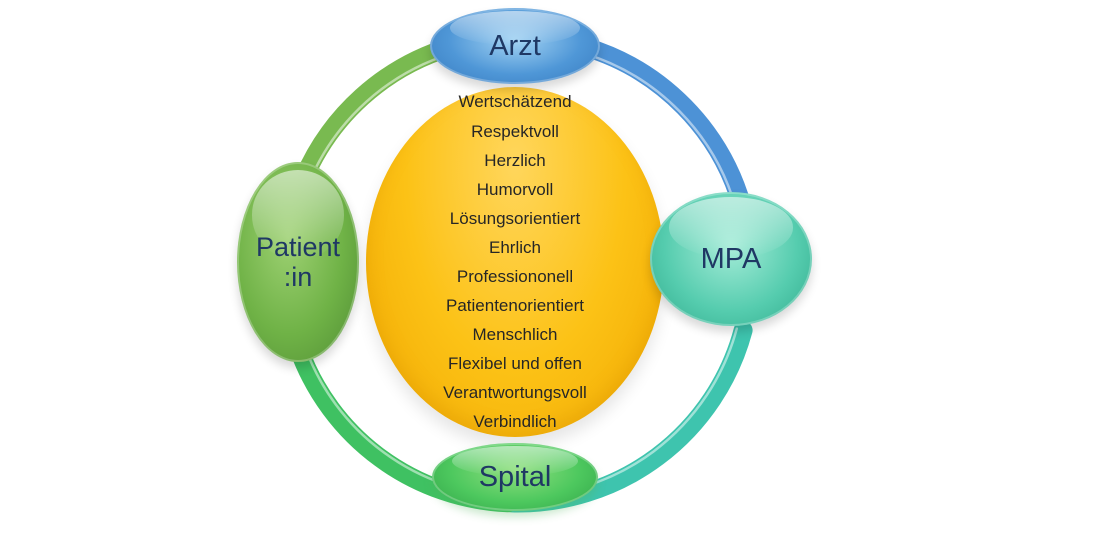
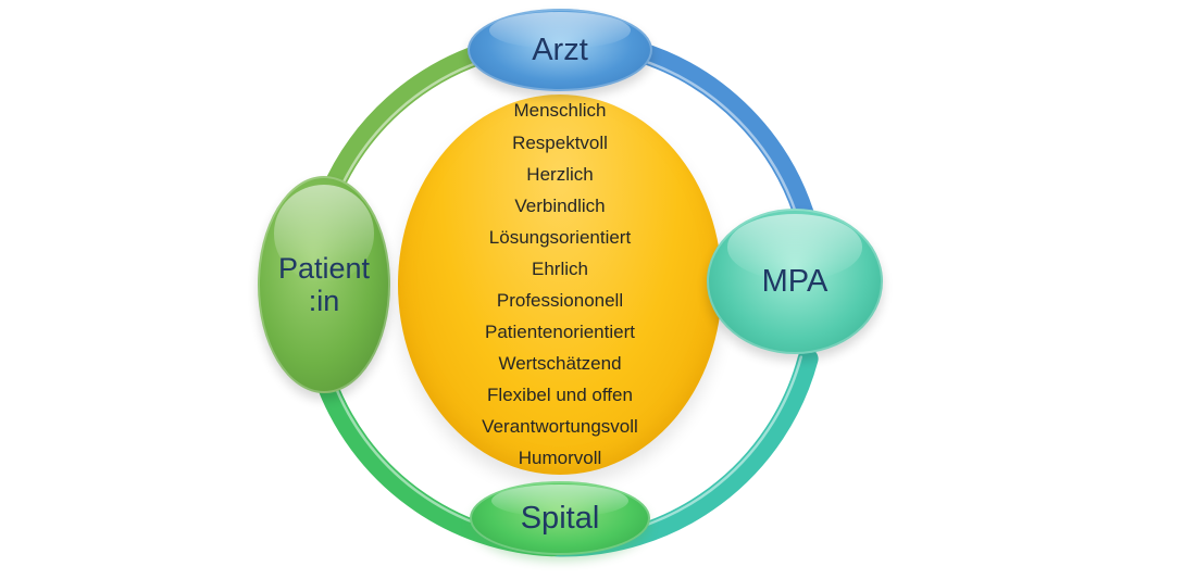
- Wertschätzend
+ Menschlich
  Respektvoll
  Herzlich
- Humorvoll
+ Verbindlich
  Lösungsorientiert
  Ehrlich
  Professiononell
  Patientenorientiert
- Menschlich
+ Wertschätzend
  Flexibel und offen
  Verantwortungsvoll
- Verbindlich
+ Humorvoll
  Arzt
  Patient
  :in
  MPA
  Spital
